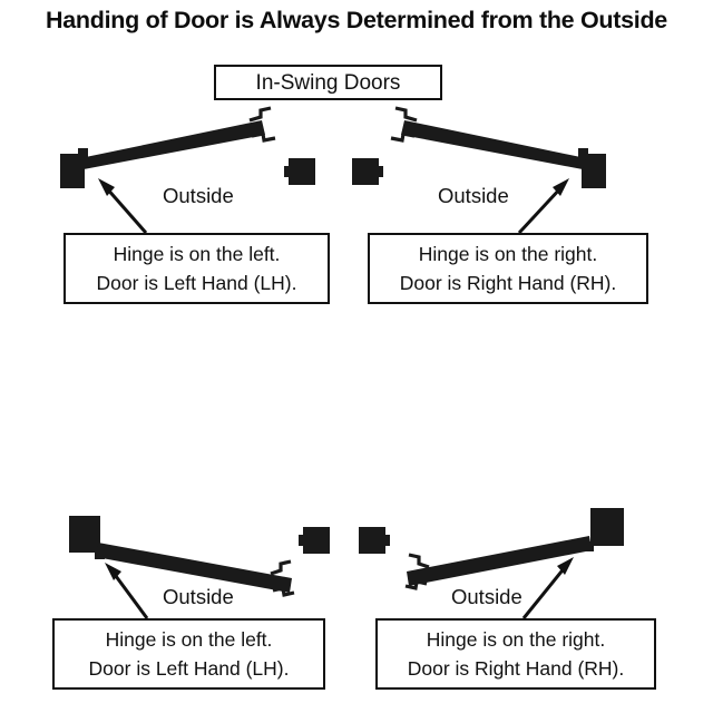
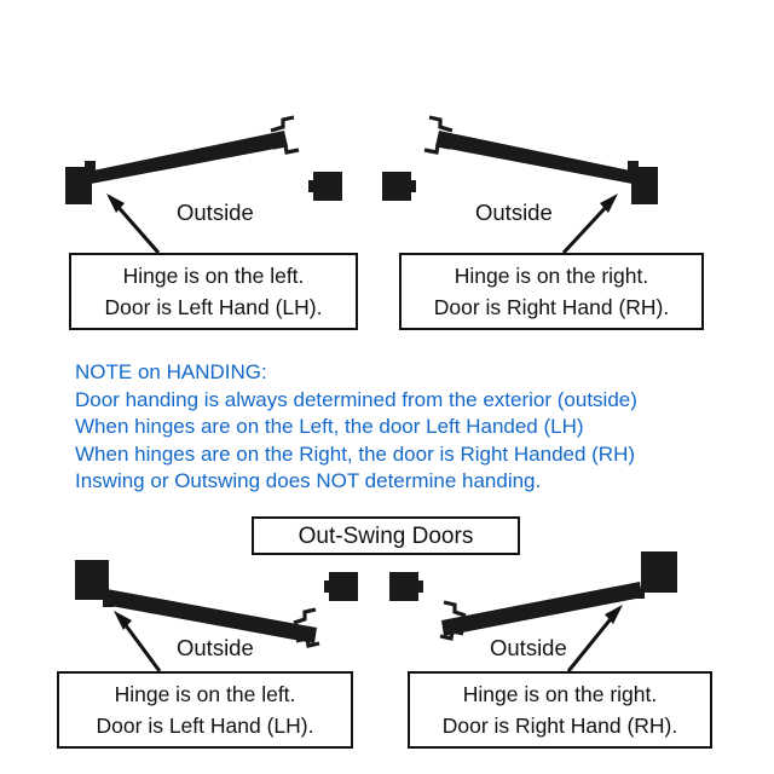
- Handing of Door is Always Determined from the Outside
- In-Swing Doors
  Outside
  Outside
  Hinge is on the left.
  Door is Left Hand (LH).
  Hinge is on the right.
  Door is Right Hand (RH).
+ NOTE on HANDING:
+ Door handing is always determined from the exterior (outside)
+ When hinges are on the Left, the door Left Handed (LH)
+ When hinges are on the Right, the door is Right Handed (RH)
+ Inswing or Outswing does NOT determine handing.
+ Out-Swing Doors
  Outside
  Outside
  Hinge is on the left.
  Door is Left Hand (LH).
  Hinge is on the right.
  Door is Right Hand (RH).
